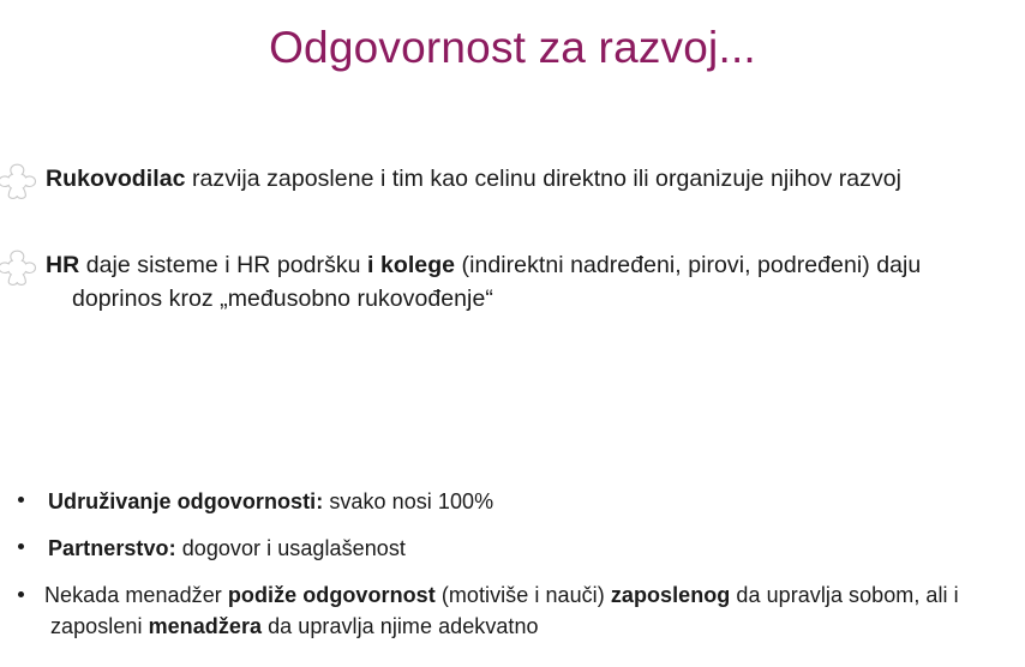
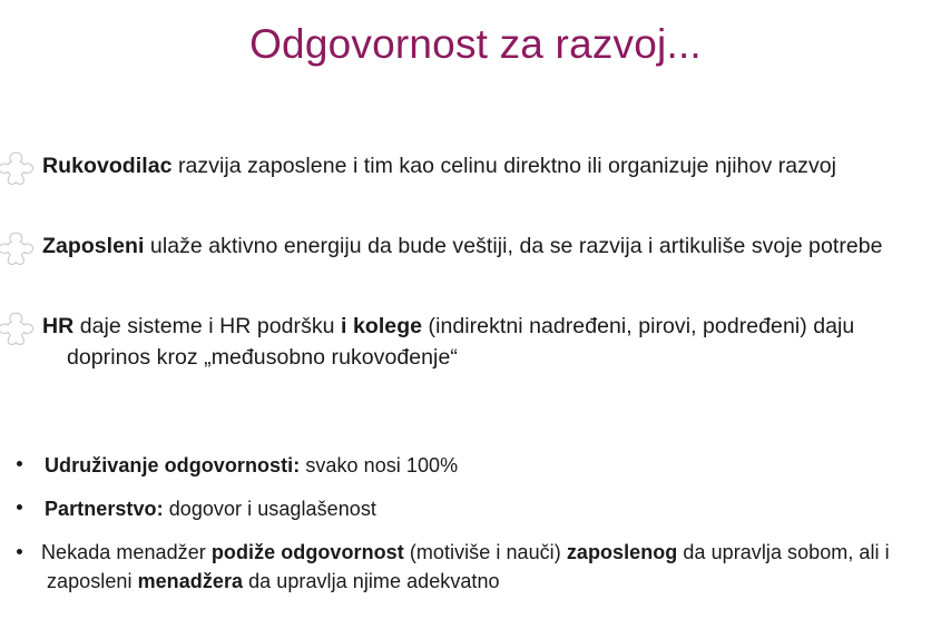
  Odgovornost za razvoj...
  Rukovodilac razvija zaposlene i tim kao celinu direktno ili organizuje njihov razvoj
+ Zaposleni ulaže aktivno energiju da bude veštiji, da se razvija i artikuliše svoje potrebe
  HR daje sisteme i HR podršku i kolege (indirektni nadređeni, pirovi, podređeni) daju doprinos kroz „međusobno rukovođenje“
  Udruživanje odgovornosti: svako nosi 100%
  Partnerstvo: dogovor i usaglašenost
  Nekada menadžer podiže odgovornost (motiviše i nauči) zaposlenog da upravlja sobom, ali i zaposleni menadžera da upravlja njime adekvatno
